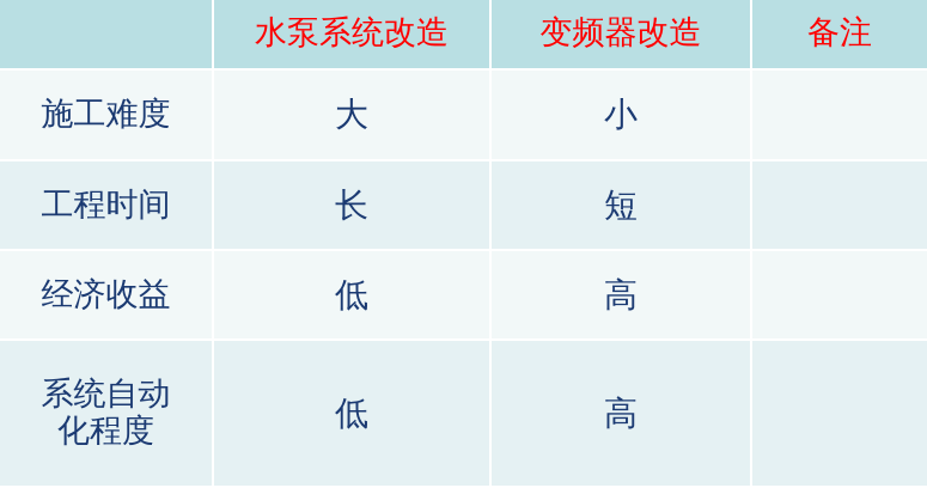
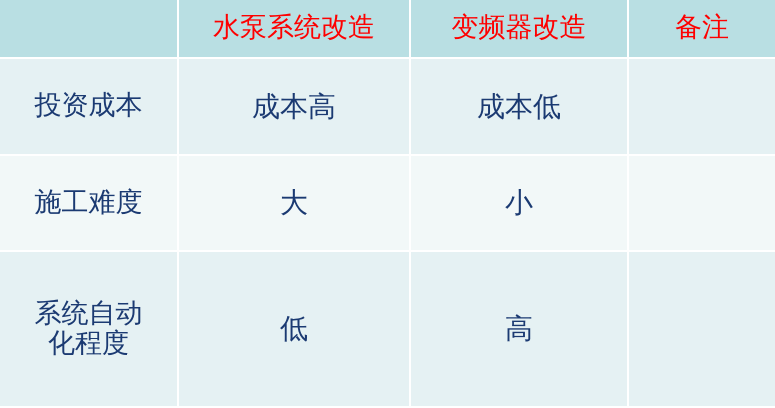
  	水泵系统改造	变频器改造	备注
+ 投资成本	成本高	成本低
  施工难度	大	小
- 工程时间	长	短
- 经济收益	低	高
  系统自动 化程度	低	高
